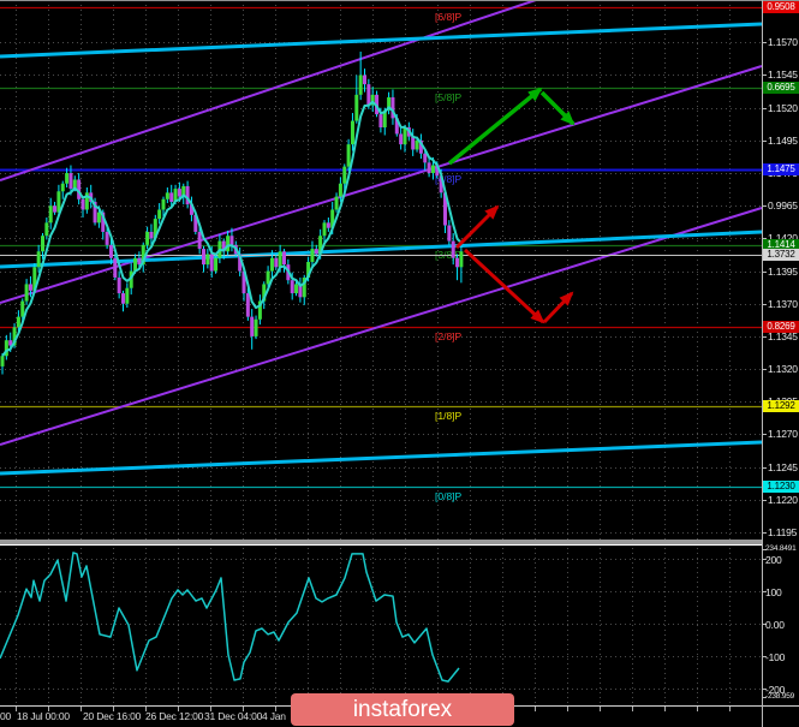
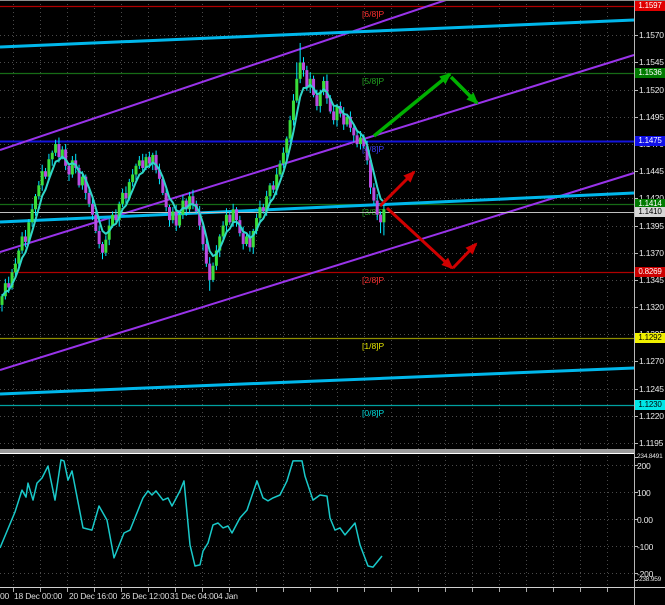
  [6/8]P
  [5/8]P
  [/8]P
  [2/8]P
  [1/8]P
  [0/8]P
  1.1570
  1.1545
  1.1520
  1.1495
- 0.9965
+ 1.1445
  1.1420
  1.1395
  1.1370
  1.1345
  1.1320
  1.1270
  1.1245
  1.1220
  1.1195
- 0.9508
+ 1.1597
- 0.6695
+ 1.1536
  1.1475
  1.1414
- 1.3732
+ 1.1410
  0.8269
  1.1292
  1.1230
  200
  100
  0.00
  -100
  -200
  00
- 18 Jul 00:00
+ 18 Dec 00:00
  20 Dec 16:00
  26 Dec 12:00
  31 Dec 04:00
  4 Jan
- instaforex
